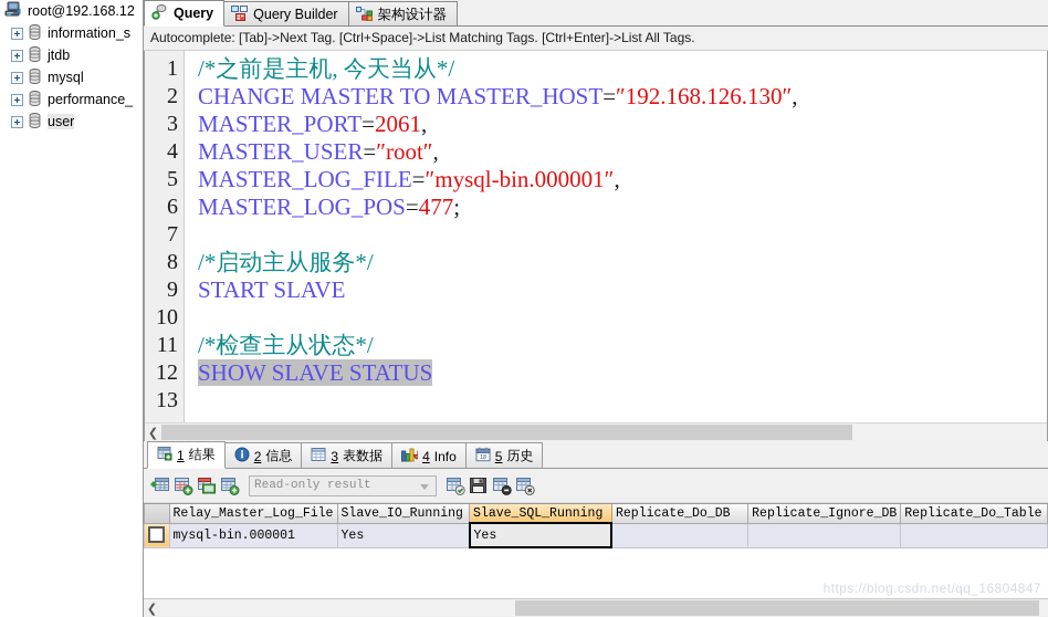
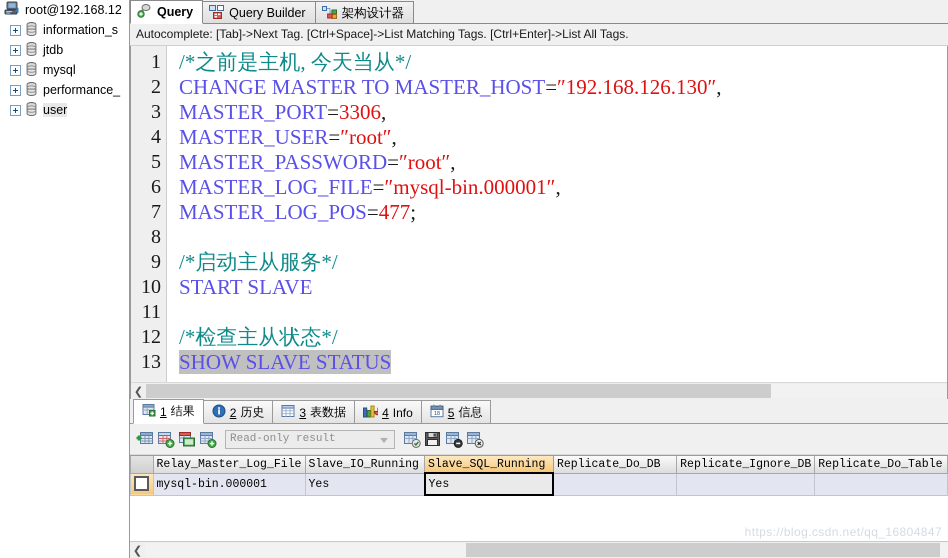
  root@192.168.12
  information_s
  jtdb
  mysql
  performance_
  user
  Query
  Query Builder
  架构设计器
  Autocomplete: [Tab]->Next Tag. [Ctrl+Space]->List Matching Tags. [Ctrl+Enter]->List All Tags.
  1
  2
  3
  4
  5
  6
  7
  8
  9
  10
  11
  12
  13
  /*之前是主机, 今天当从*/
  CHANGE MASTER TO MASTER_HOST=″192.168.126.130″,
- MASTER_PORT=2061,
+ MASTER_PORT=3306,
  MASTER_USER=″root″,
+ MASTER_PASSWORD=″root″,
  MASTER_LOG_FILE=″mysql-bin.000001″,
  MASTER_LOG_POS=477;
  /*启动主从服务*/
  START SLAVE
  /*检查主从状态*/
  SHOW SLAVE STATUS
  ❮
  1
  结果
  2
- 信息
+ 历史
  3
  表数据
  4
  Info
  5
- 历史
+ 信息
  Read-only result
  	Relay_Master_Log_File	Slave_IO_Running	Slave_SQL_Running	Replicate_Do_DB	Replicate_Ignore_DB	Replicate_Do_Table
  	mysql-bin.000001	Yes	Yes
  ❮
  https://blog.csdn.net/qq_16804847
